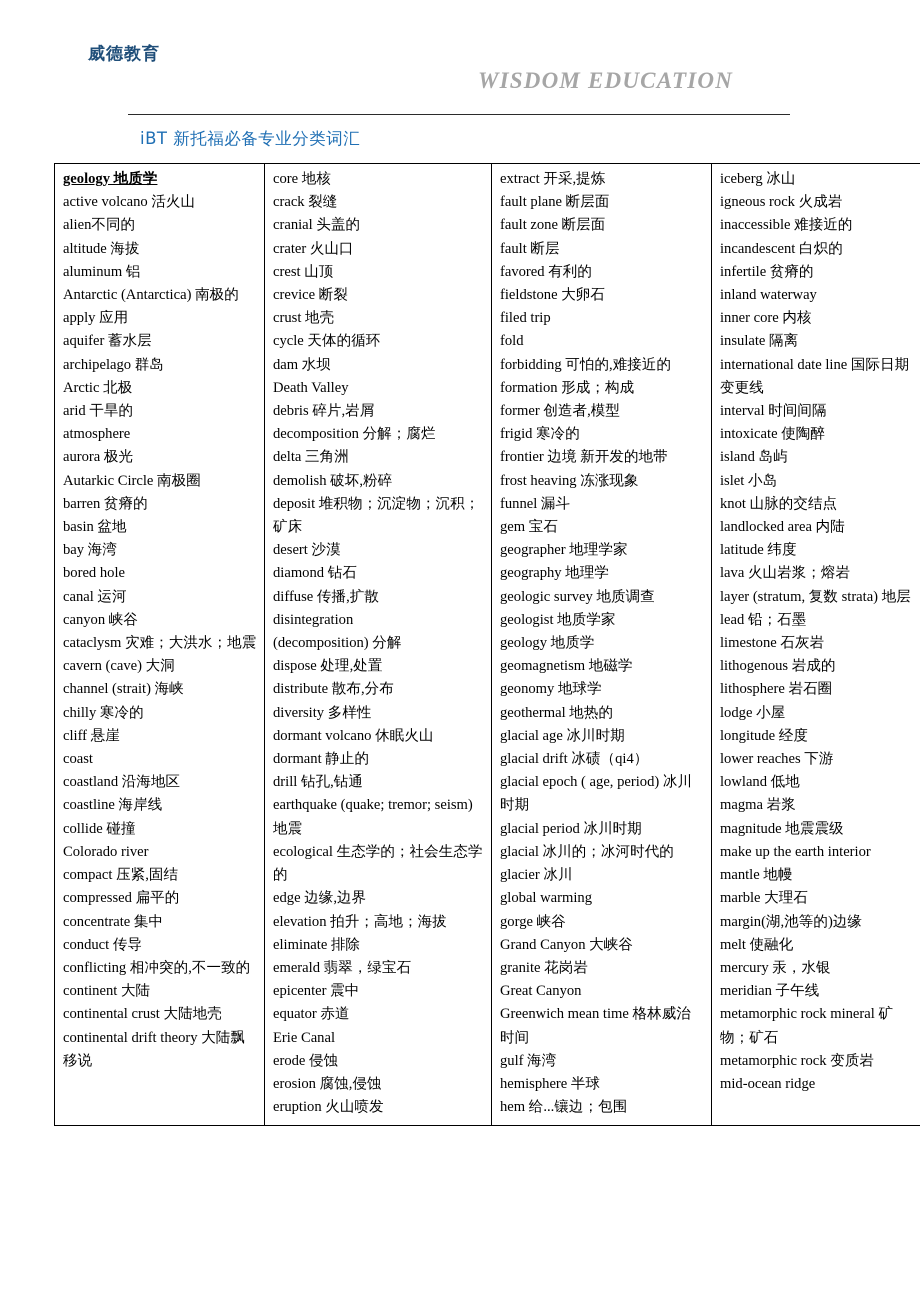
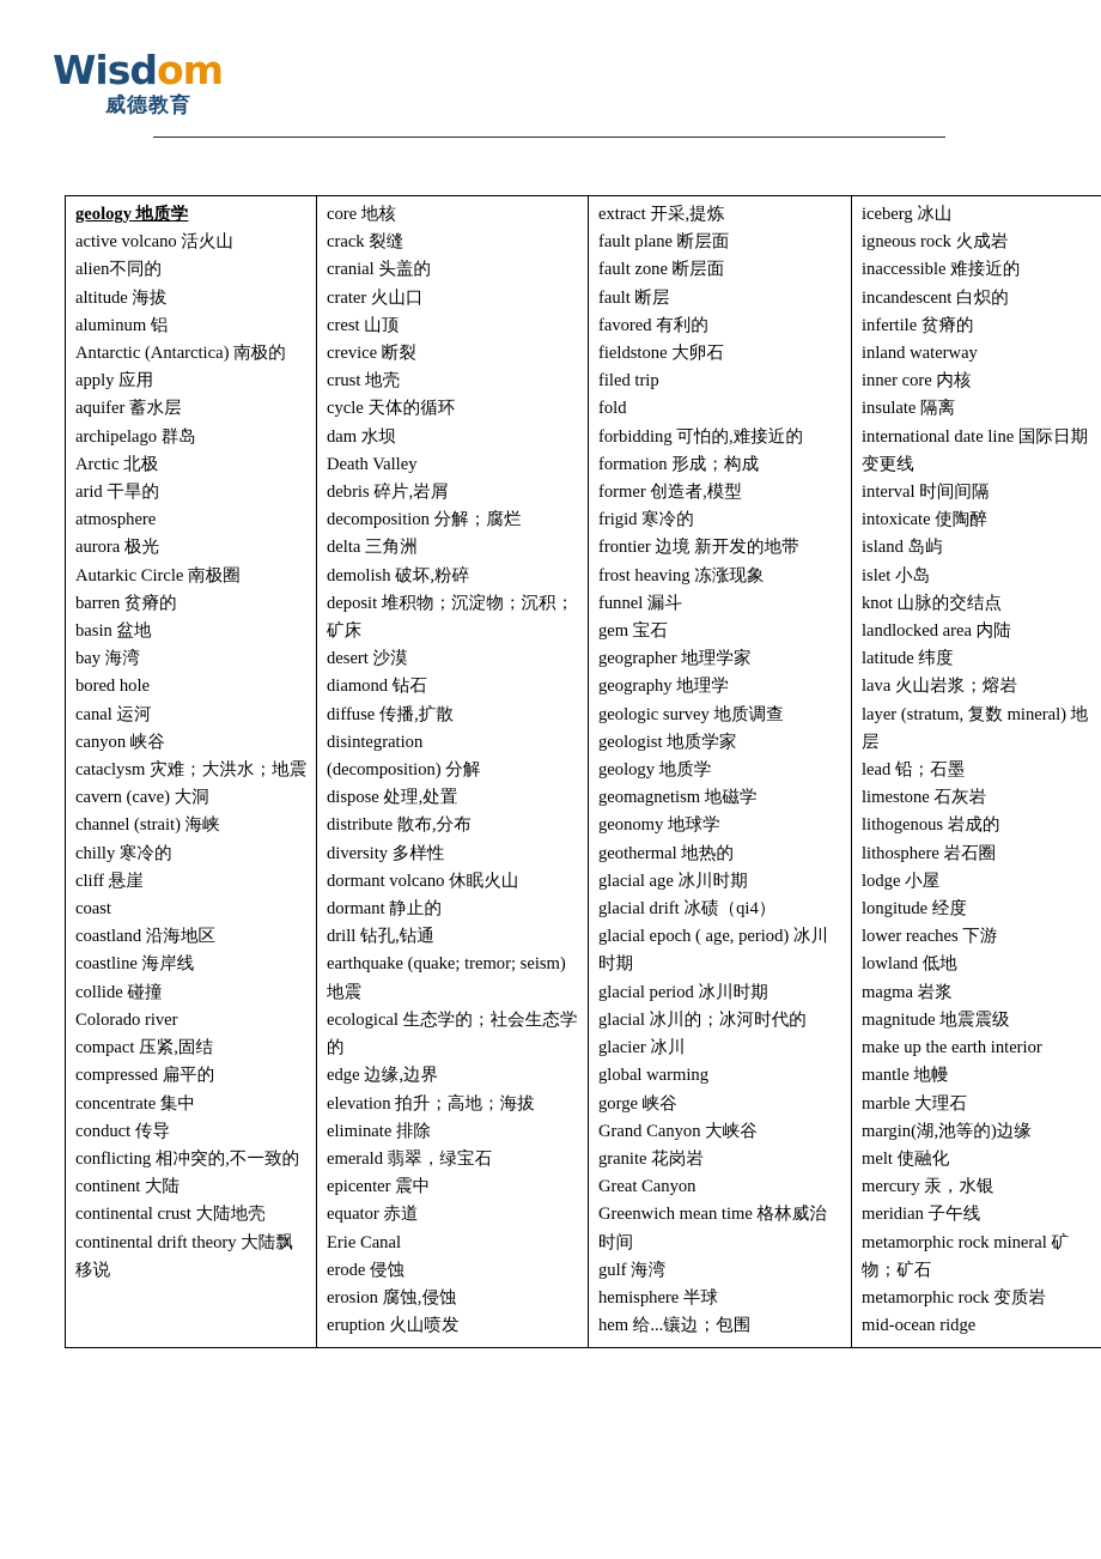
+ Wisdom
  威德教育
- WISDOM EDUCATION
- iBT 新托福必备专业分类词汇
- geology 地质学active volcano 活火山alien不同的altitude 海拔aluminum 铝Antarctic (Antarctica) 南极的apply 应用aquifer 蓄水层archipelago 群岛Arctic 北极arid 干旱的atmosphereaurora 极光Autarkic Circle 南极圈barren 贫瘠的basin 盆地bay 海湾bored holecanal 运河canyon 峡谷cataclysm 灾难；大洪水；地震cavern (cave) 大洞channel (strait) 海峡chilly 寒冷的cliff 悬崖coastcoastland 沿海地区coastline 海岸线collide 碰撞Colorado rivercompact 压紧,固结compressed 扁平的concentrate 集中conduct 传导conflicting 相冲突的,不一致的continent 大陆continental crust 大陆地壳continental drift theory 大陆飘移说	core 地核crack 裂缝cranial 头盖的crater 火山口crest 山顶crevice 断裂crust 地壳cycle 天体的循环dam 水坝Death Valleydebris 碎片,岩屑decomposition 分解；腐烂delta 三角洲demolish 破坏,粉碎deposit 堆积物；沉淀物；沉积；矿床desert 沙漠diamond 钻石diffuse 传播,扩散disintegration(decomposition) 分解dispose 处理,处置distribute 散布,分布diversity 多样性dormant volcano 休眠火山dormant 静止的drill 钻孔,钻通earthquake (quake; tremor; seism) 地震ecological 生态学的；社会生态学的edge 边缘,边界elevation 拍升；高地；海拔eliminate 排除emerald 翡翠，绿宝石epicenter 震中equator 赤道Erie Canalerode 侵蚀erosion 腐蚀,侵蚀eruption 火山喷发	extract 开采,提炼fault plane 断层面fault zone 断层面fault 断层favored 有利的fieldstone 大卵石filed tripfoldforbidding 可怕的,难接近的formation 形成；构成former 创造者,模型frigid 寒冷的frontier 边境 新开发的地带frost heaving 冻涨现象funnel 漏斗gem 宝石geographer 地理学家geography 地理学geologic survey 地质调查geologist 地质学家geology 地质学geomagnetism 地磁学geonomy 地球学geothermal 地热的glacial age 冰川时期glacial drift 冰碛（qi4）glacial epoch ( age, period) 冰川时期glacial period 冰川时期glacial 冰川的；冰河时代的glacier 冰川global warminggorge 峡谷Grand Canyon 大峡谷granite 花岗岩Great CanyonGreenwich mean time 格林威治时间gulf 海湾hemisphere 半球hem 给...镶边；包围	iceberg 冰山igneous rock 火成岩inaccessible 难接近的incandescent 白炽的infertile 贫瘠的inland waterwayinner core 内核insulate 隔离international date line 国际日期变更线interval 时间间隔intoxicate 使陶醉island 岛屿islet 小岛knot 山脉的交结点landlocked area 内陆latitude 纬度lava 火山岩浆；熔岩layer (stratum, 复数 strata) 地层lead 铅；石墨limestone 石灰岩lithogenous 岩成的lithosphere 岩石圈lodge 小屋longitude 经度lower reaches 下游lowland 低地magma 岩浆magnitude 地震震级make up the earth interiormantle 地幔marble 大理石margin(湖,池等的)边缘melt 使融化mercury 汞，水银meridian 子午线metamorphic rock mineral 矿物；矿石metamorphic rock 变质岩mid-ocean ridge
+ geology 地质学active volcano 活火山alien不同的altitude 海拔aluminum 铝Antarctic (Antarctica) 南极的apply 应用aquifer 蓄水层archipelago 群岛Arctic 北极arid 干旱的atmosphereaurora 极光Autarkic Circle 南极圈barren 贫瘠的basin 盆地bay 海湾bored holecanal 运河canyon 峡谷cataclysm 灾难；大洪水；地震cavern (cave) 大洞channel (strait) 海峡chilly 寒冷的cliff 悬崖coastcoastland 沿海地区coastline 海岸线collide 碰撞Colorado rivercompact 压紧,固结compressed 扁平的concentrate 集中conduct 传导conflicting 相冲突的,不一致的continent 大陆continental crust 大陆地壳continental drift theory 大陆飘移说	core 地核crack 裂缝cranial 头盖的crater 火山口crest 山顶crevice 断裂crust 地壳cycle 天体的循环dam 水坝Death Valleydebris 碎片,岩屑decomposition 分解；腐烂delta 三角洲demolish 破坏,粉碎deposit 堆积物；沉淀物；沉积；矿床desert 沙漠diamond 钻石diffuse 传播,扩散disintegration(decomposition) 分解dispose 处理,处置distribute 散布,分布diversity 多样性dormant volcano 休眠火山dormant 静止的drill 钻孔,钻通earthquake (quake; tremor; seism) 地震ecological 生态学的；社会生态学的edge 边缘,边界elevation 拍升；高地；海拔eliminate 排除emerald 翡翠，绿宝石epicenter 震中equator 赤道Erie Canalerode 侵蚀erosion 腐蚀,侵蚀eruption 火山喷发	extract 开采,提炼fault plane 断层面fault zone 断层面fault 断层favored 有利的fieldstone 大卵石filed tripfoldforbidding 可怕的,难接近的formation 形成；构成former 创造者,模型frigid 寒冷的frontier 边境 新开发的地带frost heaving 冻涨现象funnel 漏斗gem 宝石geographer 地理学家geography 地理学geologic survey 地质调查geologist 地质学家geology 地质学geomagnetism 地磁学geonomy 地球学geothermal 地热的glacial age 冰川时期glacial drift 冰碛（qi4）glacial epoch ( age, period) 冰川时期glacial period 冰川时期glacial 冰川的；冰河时代的glacier 冰川global warminggorge 峡谷Grand Canyon 大峡谷granite 花岗岩Great CanyonGreenwich mean time 格林威治时间gulf 海湾hemisphere 半球hem 给...镶边；包围	iceberg 冰山igneous rock 火成岩inaccessible 难接近的incandescent 白炽的infertile 贫瘠的inland waterwayinner core 内核insulate 隔离international date line 国际日期变更线interval 时间间隔intoxicate 使陶醉island 岛屿islet 小岛knot 山脉的交结点landlocked area 内陆latitude 纬度lava 火山岩浆；熔岩layer (stratum, 复数 mineral) 地层lead 铅；石墨limestone 石灰岩lithogenous 岩成的lithosphere 岩石圈lodge 小屋longitude 经度lower reaches 下游lowland 低地magma 岩浆magnitude 地震震级make up the earth interiormantle 地幔marble 大理石margin(湖,池等的)边缘melt 使融化mercury 汞，水银meridian 子午线metamorphic rock mineral 矿物；矿石metamorphic rock 变质岩mid-ocean ridge
